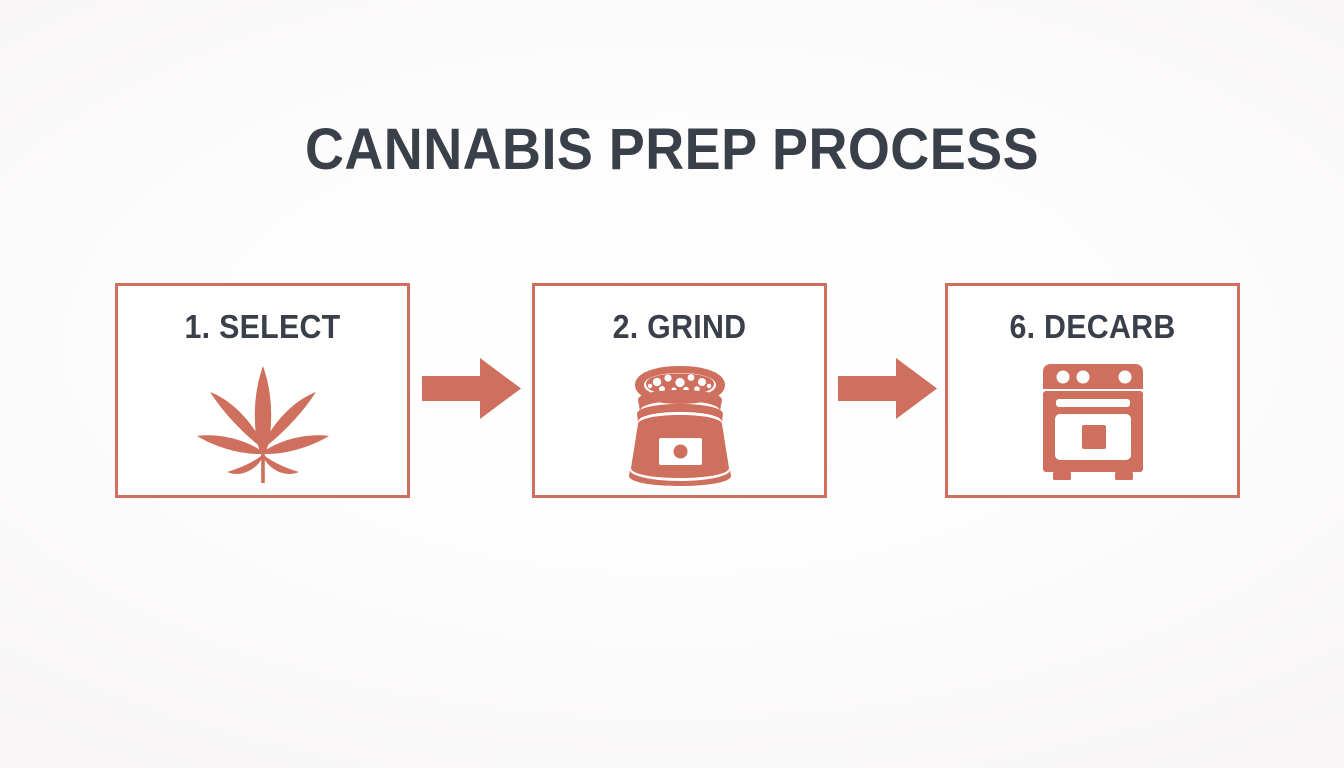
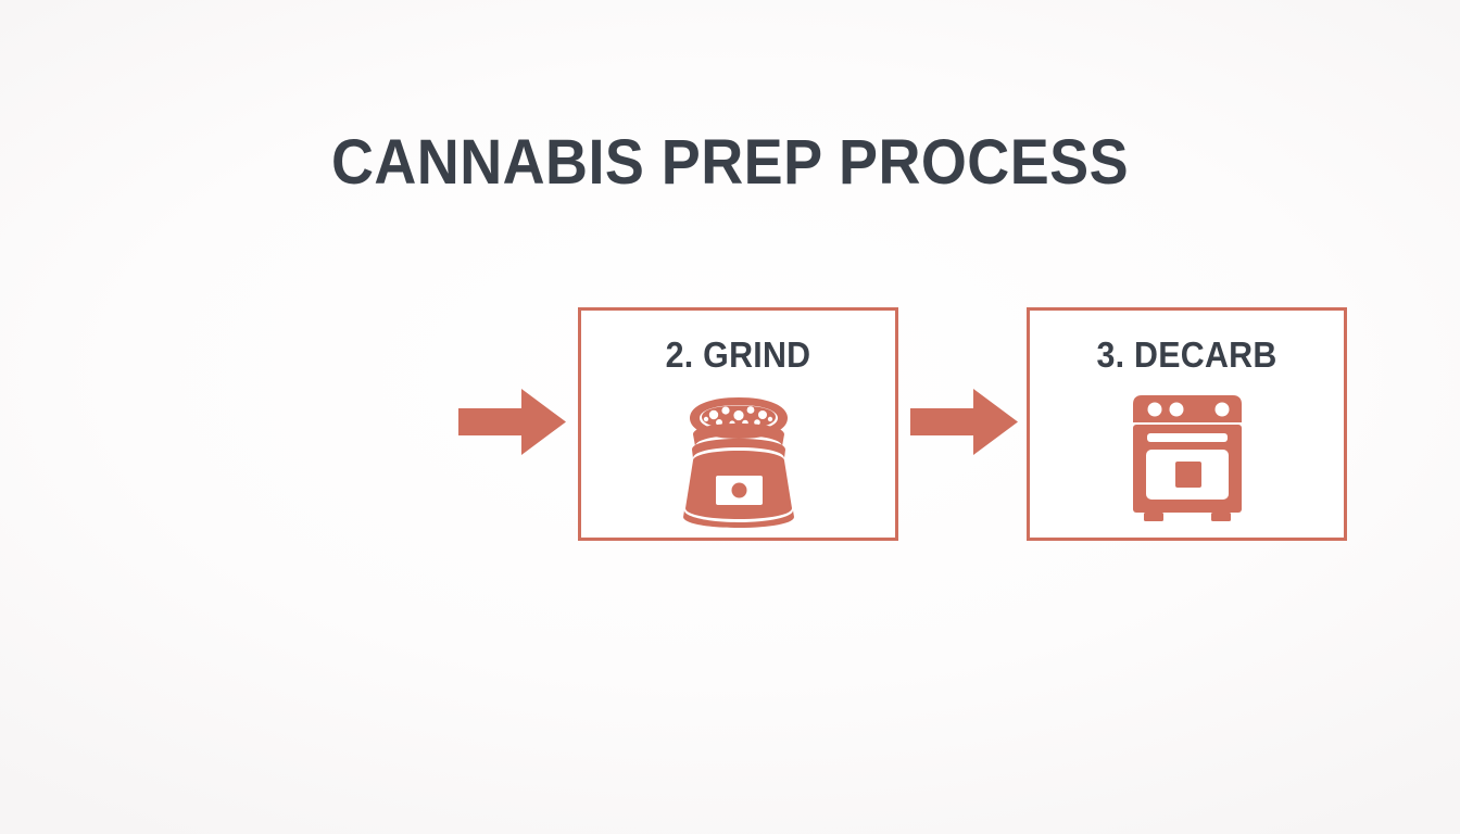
  CANNABIS PREP PROCESS
- 1. SELECT
  2. GRIND
- 6. DECARB
+ 3. DECARB
